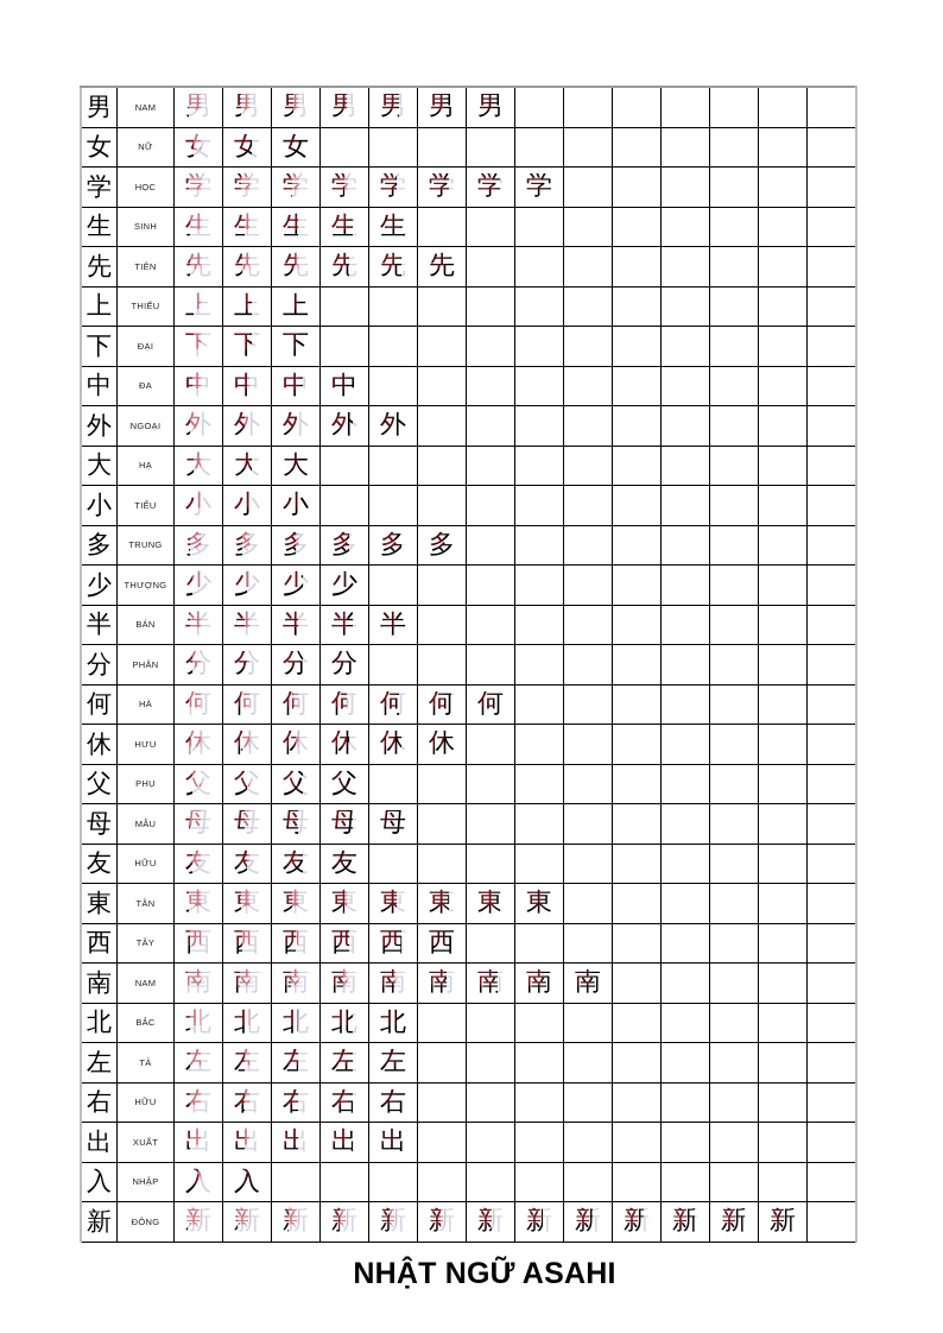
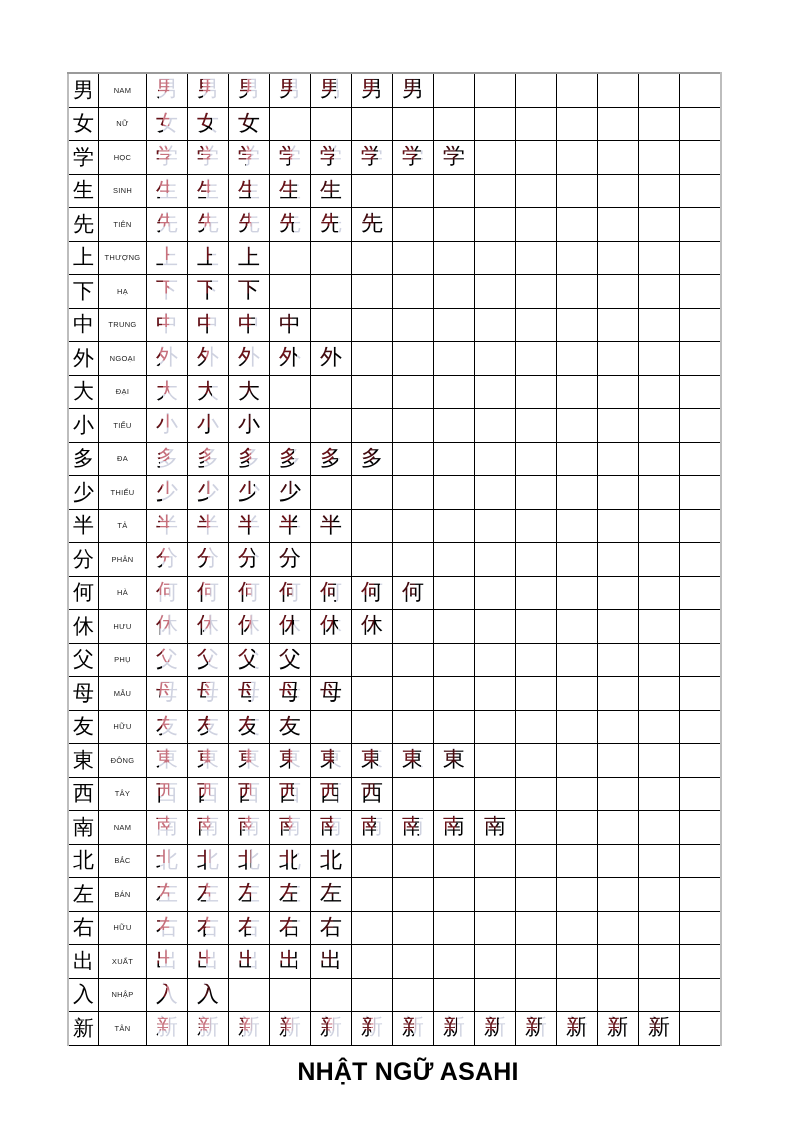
  男	NAM	男男	男男	男男	男男男	男男男	男男男	男男男
  女	NỮ	女女	女女女	女女女
  学	HỌC	学学	学学	学学	学学	学学学	学学学	学学学	学学学
  生	SINH	生生	生生	生生生	生生生	生生生
  先	TIÊN	先先	先先	先先	先先先	先先先	先先先
- 上	THIẾU	上上	上上上	上上上
+ 上	THƯỢNG	上上	上上上	上上上
- 下	ĐẠI	下下	下下下	下下下
+ 下	HẠ	下下	下下下	下下下
- 中	ĐA	中中	中中	中中中	中中中
+ 中	TRUNG	中中	中中	中中中	中中中
  外	NGOẠI	外外	外外	外外外	外外外	外外外
- 大	HẠ	大大	大大大	大大大
+ 大	ĐẠI	大大	大大大	大大大
  小	TIỂU	小小	小小小	小小小
- 多	TRUNG	多多	多多	多多	多多多	多多多	多多多
+ 多	ĐA	多多	多多	多多	多多多	多多多	多多多
- 少	THƯỢNG	少少	少少	少少少	少少少
+ 少	THIẾU	少少	少少	少少少	少少少
- 半	BÁN	半半	半半	半半半	半半半	半半半
+ 半	TẢ	半半	半半	半半半	半半半	半半半
  分	PHÂN	分分	分分	分分分	分分分
  何	HÀ	何何	何何	何何	何何何	何何何	何何何	何何何
  休	HƯU	休休	休休	休休	休休休	休休休	休休休
  父	PHỤ	父父	父父	父父父	父父父
  母	MẪU	母母	母母	母母母	母母母	母母母
  友	HỮU	友友	友友	友友友	友友友
- 東	TÂN	東東	東東	東東	東東	東東東	東東東	東東東	東東東
+ 東	ĐÔNG	東東	東東	東東	東東	東東東	東東東	東東東	東東東
  西	TÂY	西西	西西	西西	西西西	西西西	西西西
  南	NAM	南南	南南	南南	南南	南南南	南南南	南南南	南南南	南南南
  北	BẮC	北北	北北	北北北	北北北	北北北
- 左	TẢ	左左	左左	左左左	左左左	左左左
+ 左	BÁN	左左	左左	左左左	左左左	左左左
  右	HỮU	右右	右右	右右右	右右右	右右右
  出	XUẤT	出出	出出	出出出	出出出	出出出
  入	NHẬP	入入	入入入
- 新	ĐÔNG	新新	新新	新新	新新	新新	新新	新新新	新新新	新新新	新新新	新新新	新新新	新新新
+ 新	TÂN	新新	新新	新新	新新	新新	新新	新新新	新新新	新新新	新新新	新新新	新新新	新新新
  NHẬT NGỮ ASAHI
